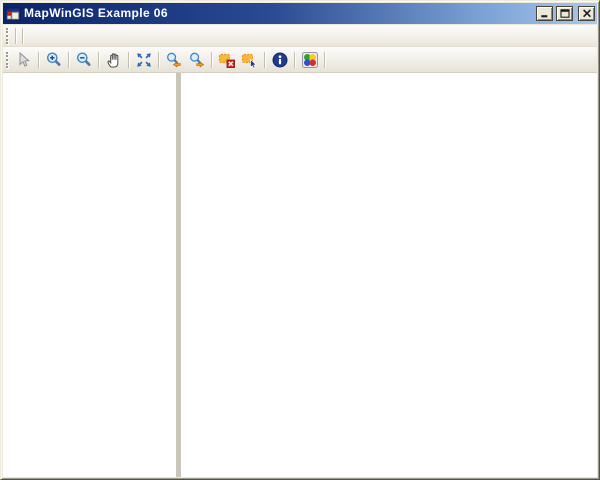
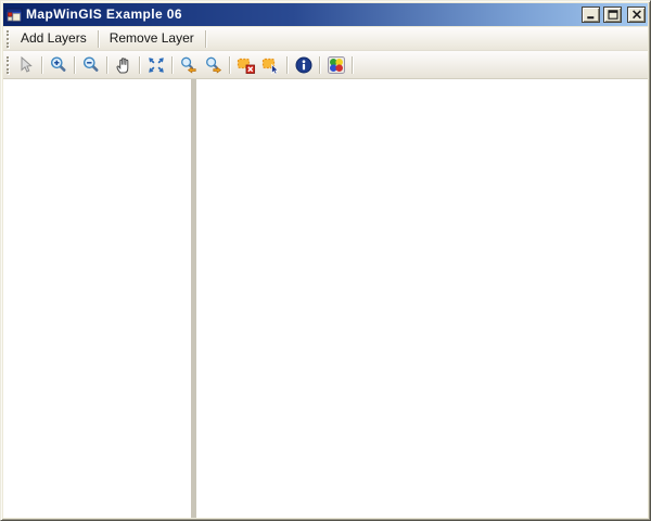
  MapWinGIS Example 06
+ Add Layers
+ Remove Layer
